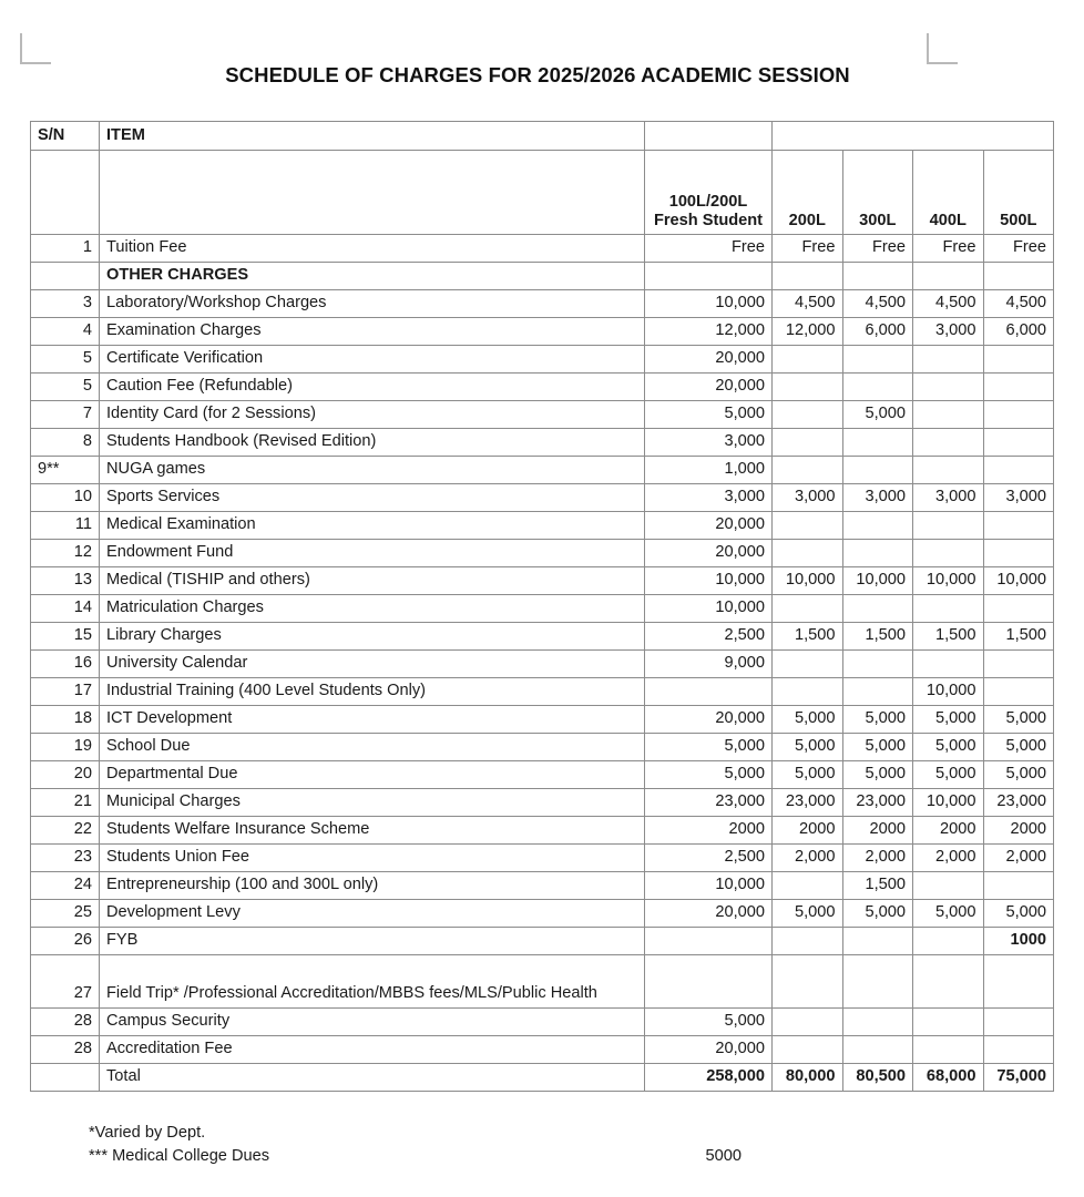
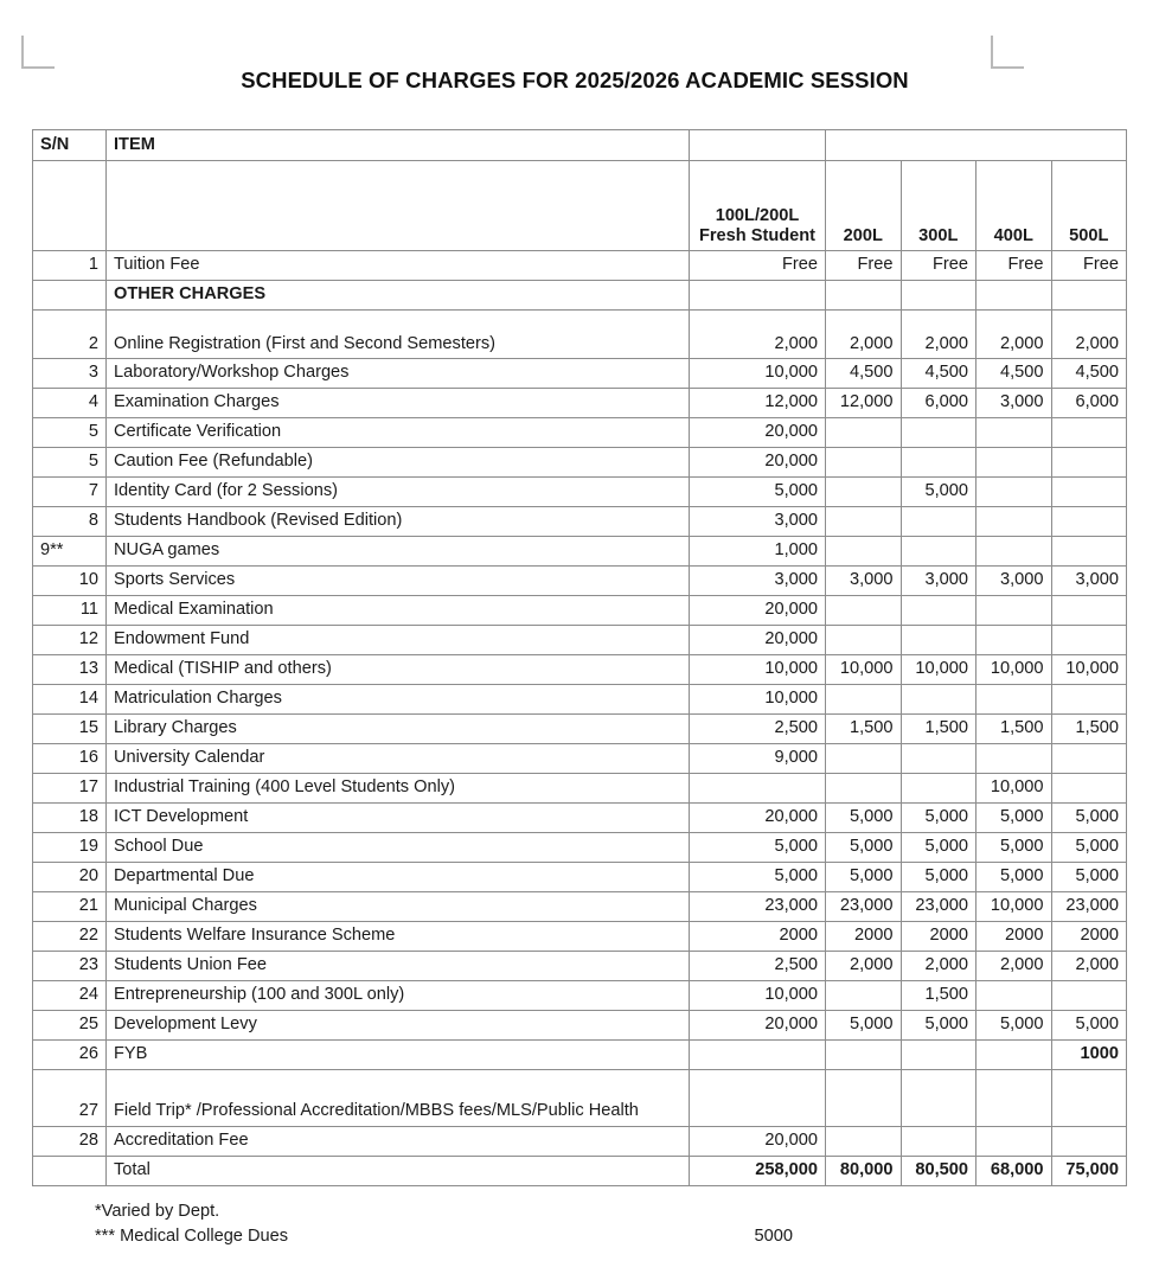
  SCHEDULE OF CHARGES FOR 2025/2026 ACADEMIC SESSION
  S/N	ITEM
  		100L/200L Fresh Student	200L	300L	400L	500L
  1	Tuition Fee	Free	Free	Free	Free	Free
  	OTHER CHARGES
+ 2	Online Registration (First and Second Semesters)	2,000	2,000	2,000	2,000	2,000
  3	Laboratory/Workshop Charges	10,000	4,500	4,500	4,500	4,500
  4	Examination Charges	12,000	12,000	6,000	3,000	6,000
  5	Certificate Verification	20,000
  5	Caution Fee (Refundable)	20,000
  7	Identity Card (for 2 Sessions)	5,000		5,000
  8	Students Handbook (Revised Edition)	3,000
  9**	NUGA games	1,000
  10	Sports Services	3,000	3,000	3,000	3,000	3,000
  11	Medical Examination	20,000
  12	Endowment Fund	20,000
  13	Medical (TISHIP and others)	10,000	10,000	10,000	10,000	10,000
  14	Matriculation Charges	10,000
  15	Library Charges	2,500	1,500	1,500	1,500	1,500
  16	University Calendar	9,000
  17	Industrial Training (400 Level Students Only)				10,000
  18	ICT Development	20,000	5,000	5,000	5,000	5,000
  19	School Due	5,000	5,000	5,000	5,000	5,000
  20	Departmental Due	5,000	5,000	5,000	5,000	5,000
  21	Municipal Charges	23,000	23,000	23,000	10,000	23,000
  22	Students Welfare Insurance Scheme	2000	2000	2000	2000	2000
  23	Students Union Fee	2,500	2,000	2,000	2,000	2,000
  24	Entrepreneurship (100 and 300L only)	10,000		1,500
  25	Development Levy	20,000	5,000	5,000	5,000	5,000
  26	FYB					1000
  27	Field Trip* /Professional Accreditation/MBBS fees/MLS/Public Health
- 28	Campus Security	5,000
  28	Accreditation Fee	20,000
  	Total	258,000	80,000	80,500	68,000	75,000
  *Varied by Dept.
  *** Medical College Dues
  5000
